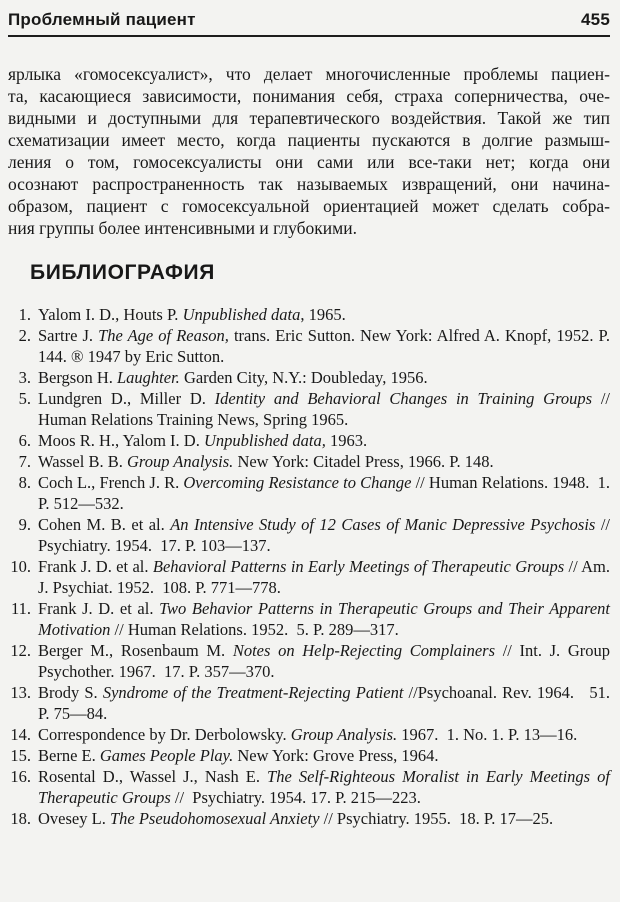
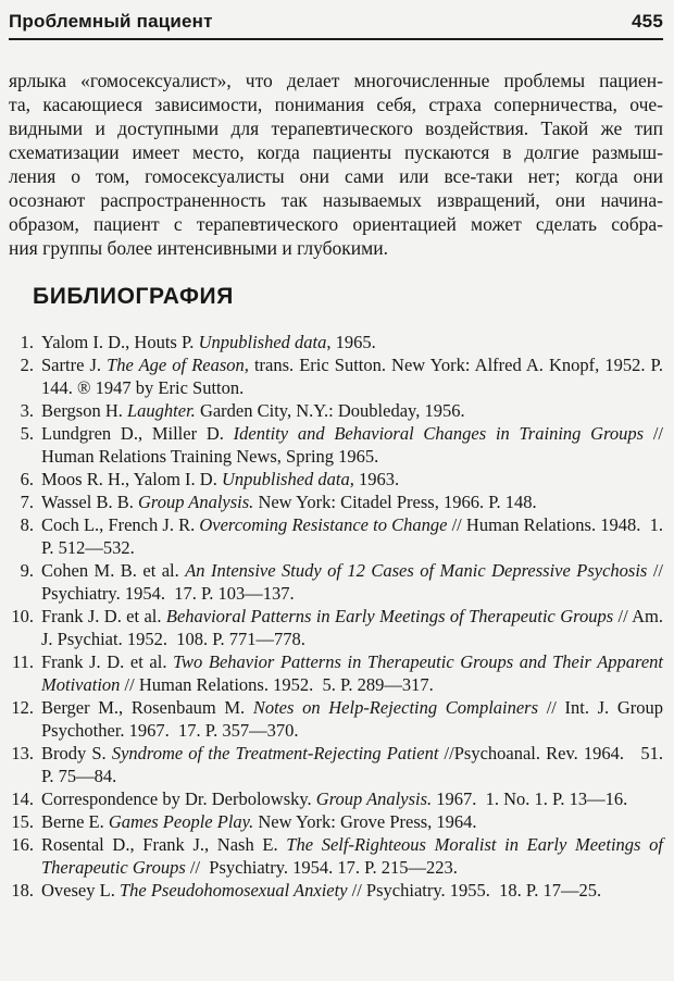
  Проблемный пациент
  455
  ярлыка «гомосексуалист», что делает многочисленные проблемы пациен-
  та, касающиеся зависимости, понимания себя, страха соперничества, оче-
  видными и доступными для терапевтического воздействия. Такой же тип
  схематизации имеет место, когда пациенты пускаются в долгие размыш-
  ления о том, гомосексуалисты они сами или все-таки нет; когда они
  осознают распространенность так называемых извращений, они начина-
- образом, пациент с гомосексуальной ориентацией может сделать собра-
+ образом, пациент с терапевтического ориентацией может сделать собра-
  ния группы более интенсивными и глубокими.
  БИБЛИОГРАФИЯ
  1.
  Yalom I. D., Houts P. Unpublished data, 1965.
  2.
  Sartre J. The Age of Reason, trans. Eric Sutton. New York: Alfred A. Knopf, 1952. P. 144. ® 1947 by Eric Sutton.
  3.
  Bergson H. Laughter. Garden City, N.Y.: Doubleday, 1956.
  5.
  Lundgren D., Miller D. Identity and Behavioral Changes in Training Groups // Human Relations Training News, Spring 1965.
  6.
  Moos R. H., Yalom I. D. Unpublished data, 1963.
  7.
  Wassel B. B. Group Analysis. New York: Citadel Press, 1966. P. 148.
  8.
  Coch L., French J. R. Overcoming Resistance to Change // Human Relations. 1948. 1. P. 512—532.
  9.
  Cohen M. B. et al. An Intensive Study of 12 Cases of Manic Depressive Psychosis // Psychiatry. 1954. 17. P. 103—137.
  10.
  Frank J. D. et al. Behavioral Patterns in Early Meetings of Therapeutic Groups // Am. J. Psychiat. 1952. 108. P. 771—778.
  11.
  Frank J. D. et al. Two Behavior Patterns in Therapeutic Groups and Their Apparent Motivation // Human Relations. 1952. 5. P. 289—317.
  12.
  Berger M., Rosenbaum M. Notes on Help-Rejecting Complainers // Int. J. Group Psychother. 1967. 17. P. 357—370.
  13.
  Brody S. Syndrome of the Treatment-Rejecting Patient //Psychoanal. Rev. 1964. 51. P. 75—84.
  14.
  Correspondence by Dr. Derbolowsky. Group Analysis. 1967. 1. No. 1. P. 13—16.
  15.
  Berne E. Games People Play. New York: Grove Press, 1964.
  16.
- Rosental D., Wassel J., Nash E. The Self-Righteous Moralist in Early Meetings of Therapeutic Groups // Psychiatry. 1954. 17. P. 215—223.
+ Rosental D., Frank J., Nash E. The Self-Righteous Moralist in Early Meetings of Therapeutic Groups // Psychiatry. 1954. 17. P. 215—223.
  18.
  Ovesey L. The Pseudohomosexual Anxiety // Psychiatry. 1955. 18. P. 17—25.
